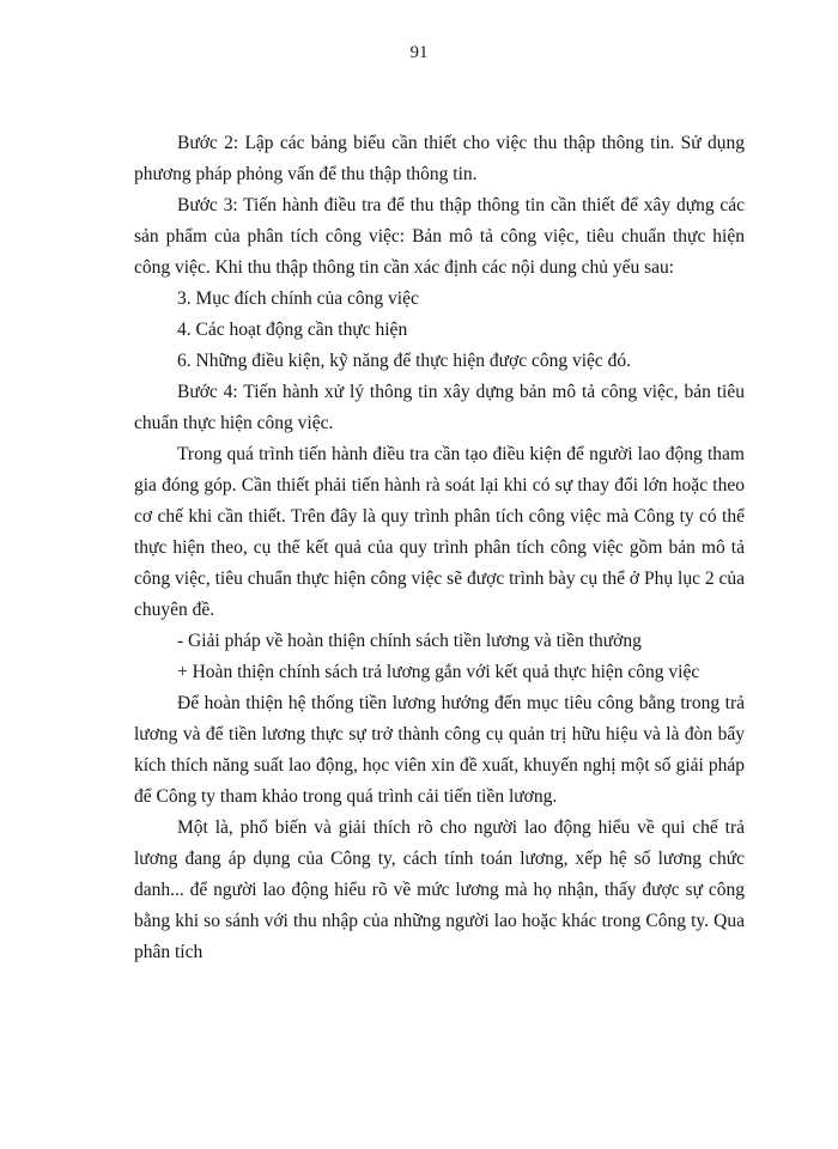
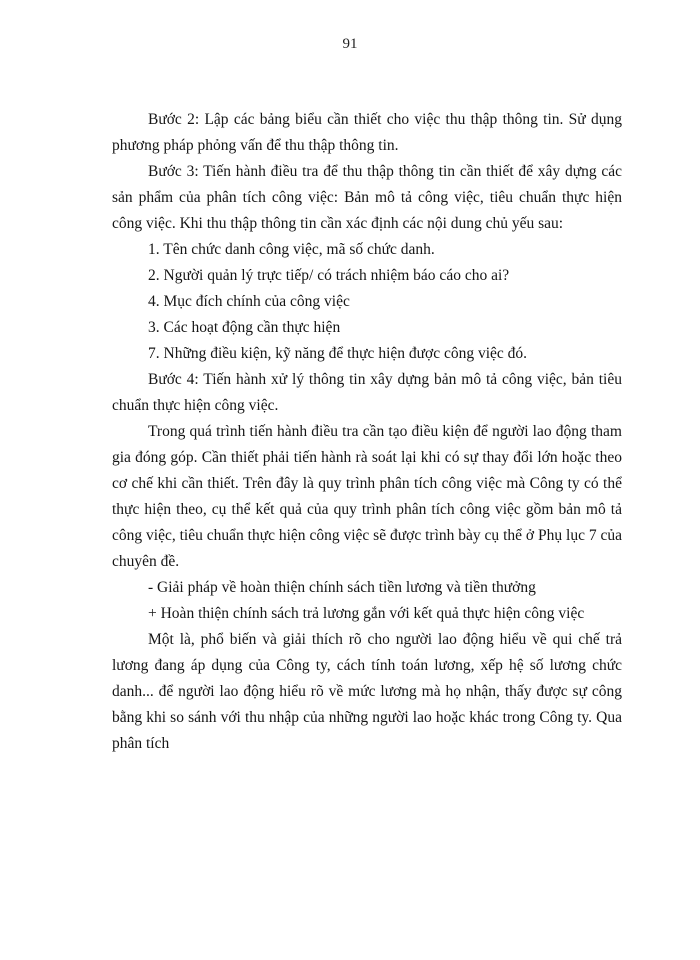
  91
  Bước 2: Lập các bảng biểu cần thiết cho việc thu thập thông tin. Sử dụng phương pháp phỏng vấn để thu thập thông tin.
  Bước 3: Tiến hành điều tra để thu thập thông tin cần thiết để xây dựng các sản phẩm của phân tích công việc: Bản mô tả công việc, tiêu chuẩn thực hiện công việc. Khi thu thập thông tin cần xác định các nội dung chủ yếu sau:
+ 1. Tên chức danh công việc, mã số chức danh.
+ 2. Người quản lý trực tiếp/ có trách nhiệm báo cáo cho ai?
- 3. Mục đích chính của công việc
+ 4. Mục đích chính của công việc
- 4. Các hoạt động cần thực hiện
+ 3. Các hoạt động cần thực hiện
- 6. Những điều kiện, kỹ năng để thực hiện được công việc đó.
+ 7. Những điều kiện, kỹ năng để thực hiện được công việc đó.
  Bước 4: Tiến hành xử lý thông tin xây dựng bản mô tả công việc, bản tiêu chuẩn thực hiện công việc.
- Trong quá trình tiến hành điều tra cần tạo điều kiện để người lao động tham gia đóng góp. Cần thiết phải tiến hành rà soát lại khi có sự thay đổi lớn hoặc theo cơ chế khi cần thiết. Trên đây là quy trình phân tích công việc mà Công ty có thể thực hiện theo, cụ thể kết quả của quy trình phân tích công việc gồm bản mô tả công việc, tiêu chuẩn thực hiện công việc sẽ được trình bày cụ thể ở Phụ lục 2 của chuyên đề.
+ Trong quá trình tiến hành điều tra cần tạo điều kiện để người lao động tham gia đóng góp. Cần thiết phải tiến hành rà soát lại khi có sự thay đổi lớn hoặc theo cơ chế khi cần thiết. Trên đây là quy trình phân tích công việc mà Công ty có thể thực hiện theo, cụ thể kết quả của quy trình phân tích công việc gồm bản mô tả công việc, tiêu chuẩn thực hiện công việc sẽ được trình bày cụ thể ở Phụ lục 7 của chuyên đề.
  - Giải pháp về hoàn thiện chính sách tiền lương và tiền thưởng
  + Hoàn thiện chính sách trả lương gắn với kết quả thực hiện công việc
- Để hoàn thiện hệ thống tiền lương hướng đến mục tiêu công bằng trong trả lương và để tiền lương thực sự trở thành công cụ quản trị hữu hiệu và là đòn bẩy kích thích năng suất lao động, học viên xin đề xuất, khuyến nghị một số giải pháp để Công ty tham khảo trong quá trình cải tiến tiền lương.
  Một là, phổ biến và giải thích rõ cho người lao động hiểu về qui chế trả lương đang áp dụng của Công ty, cách tính toán lương, xếp hệ số lương chức danh... để người lao động hiểu rõ về mức lương mà họ nhận, thấy được sự công bằng khi so sánh với thu nhập của những người lao hoặc khác trong Công ty. Qua phân tích
